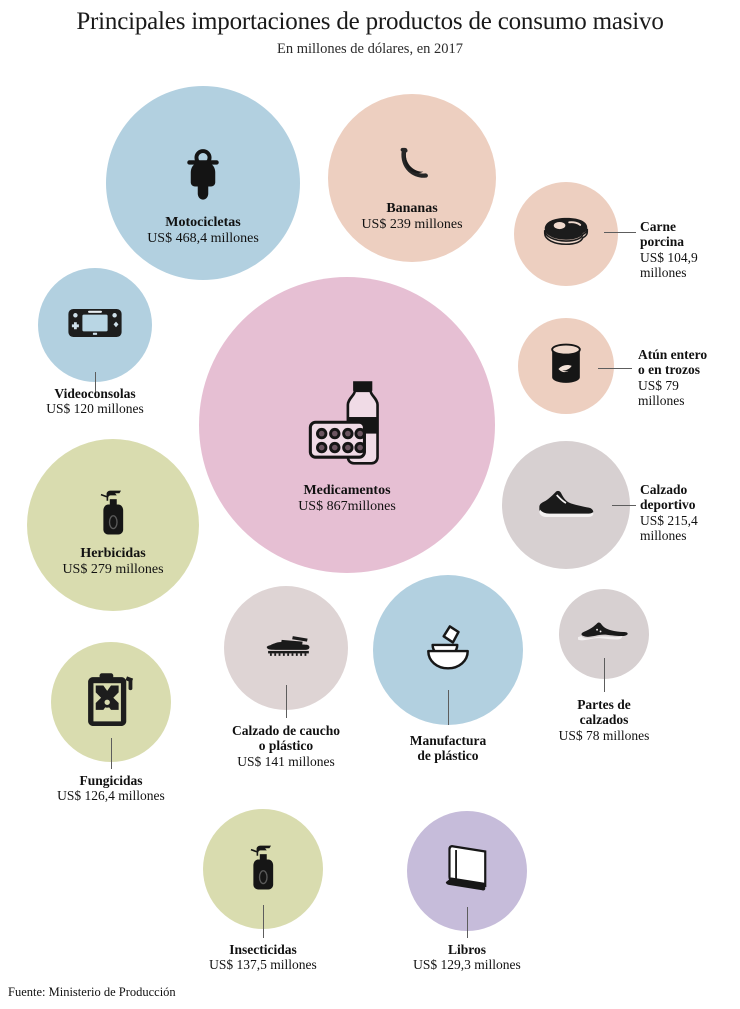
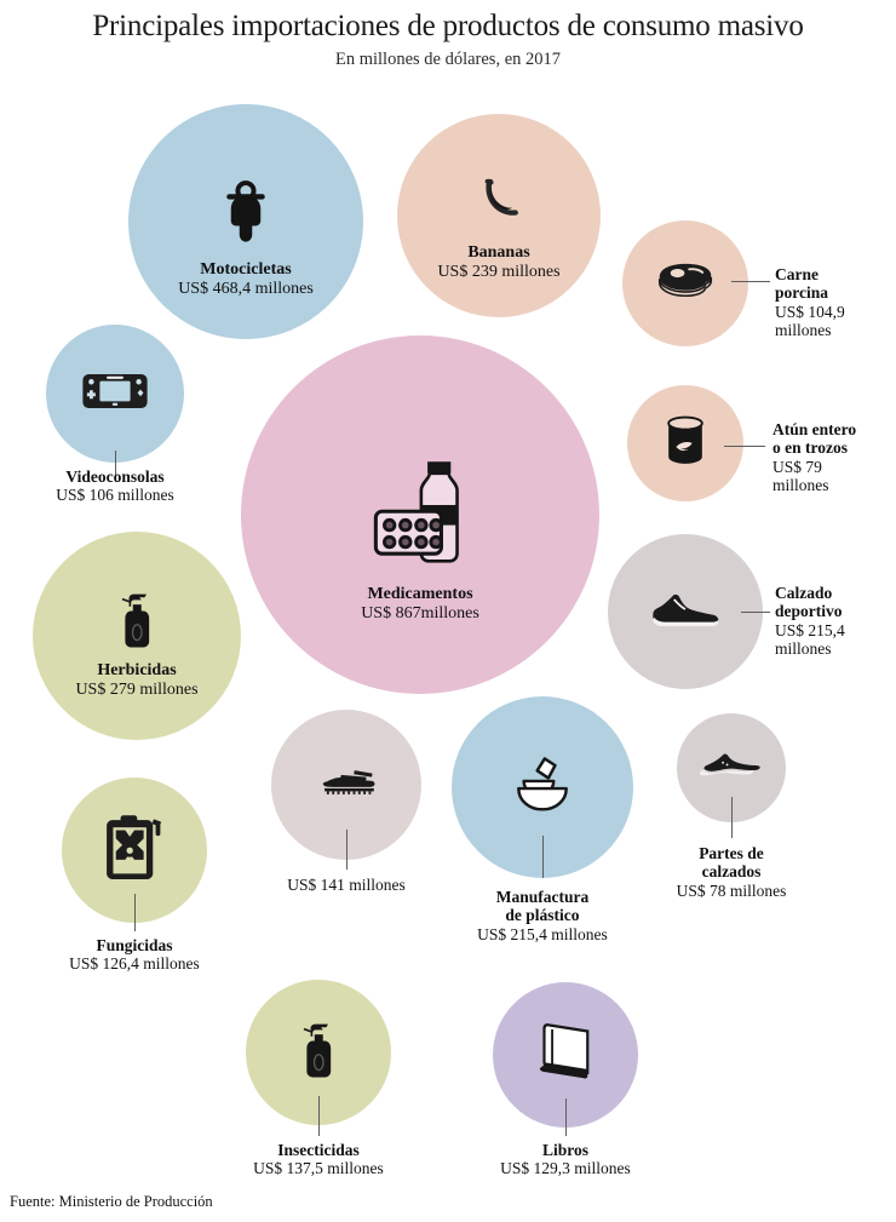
  Principales importaciones de productos de consumo masivo
  En millones de dólares, en 2017
  Motocicletas
  US$ 468,4 millones
  Bananas
  US$ 239 millones
  Videoconsolas
- US$ 120 millones
+ US$ 106 millones
  Carne
  porcina
  US$ 104,9
  millones
  Atún entero
  o en trozos
  US$ 79
  millones
  Medicamentos
  US$ 867millones
  Herbicidas
  US$ 279 millones
  Calzado
  deportivo
  US$ 215,4
  millones
  Partes de
  calzados
  US$ 78 millones
  Fungicidas
  US$ 126,4 millones
- Calzado de caucho
- o plástico
  US$ 141 millones
  Manufactura
  de plástico
+ US$ 215,4 millones
  Insecticidas
  US$ 137,5 millones
  Libros
  US$ 129,3 millones
  Fuente: Ministerio de Producción
